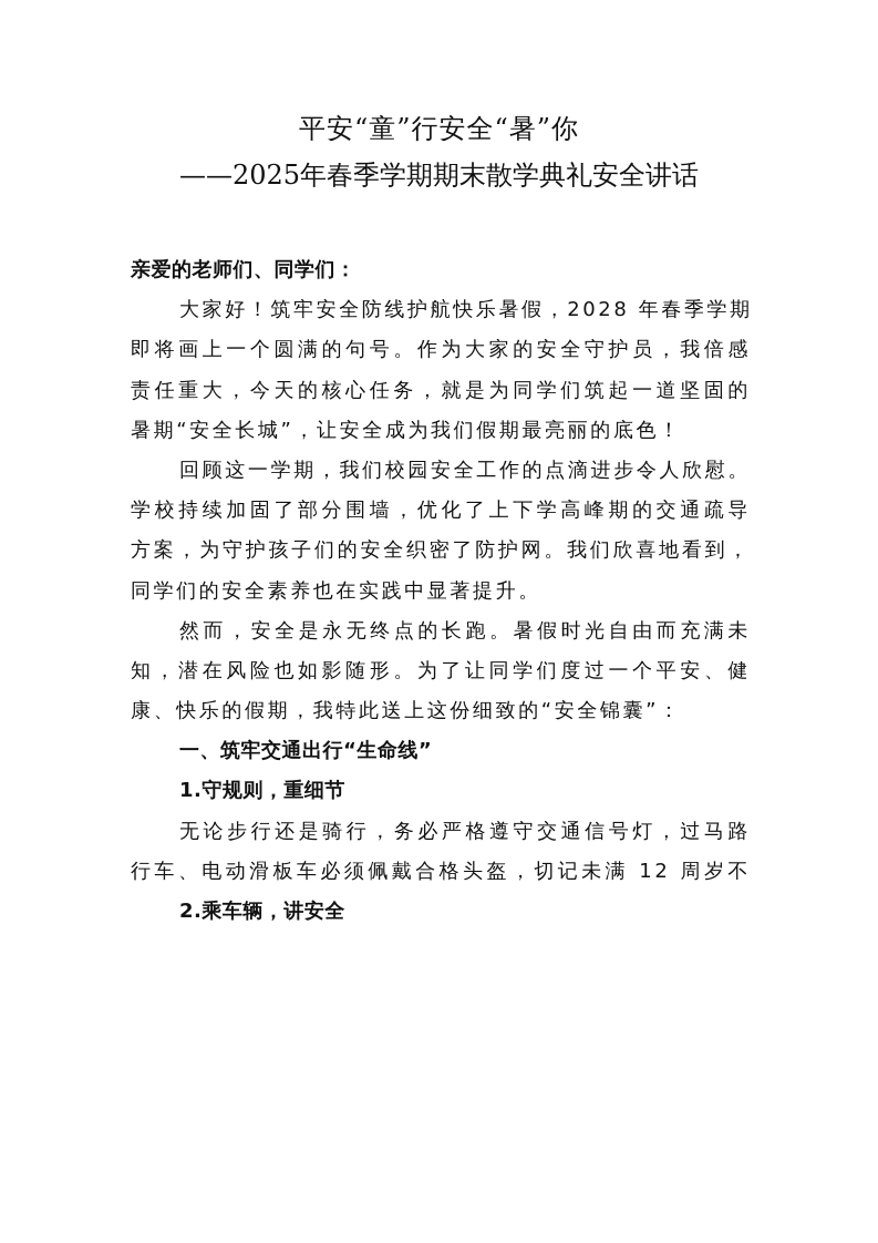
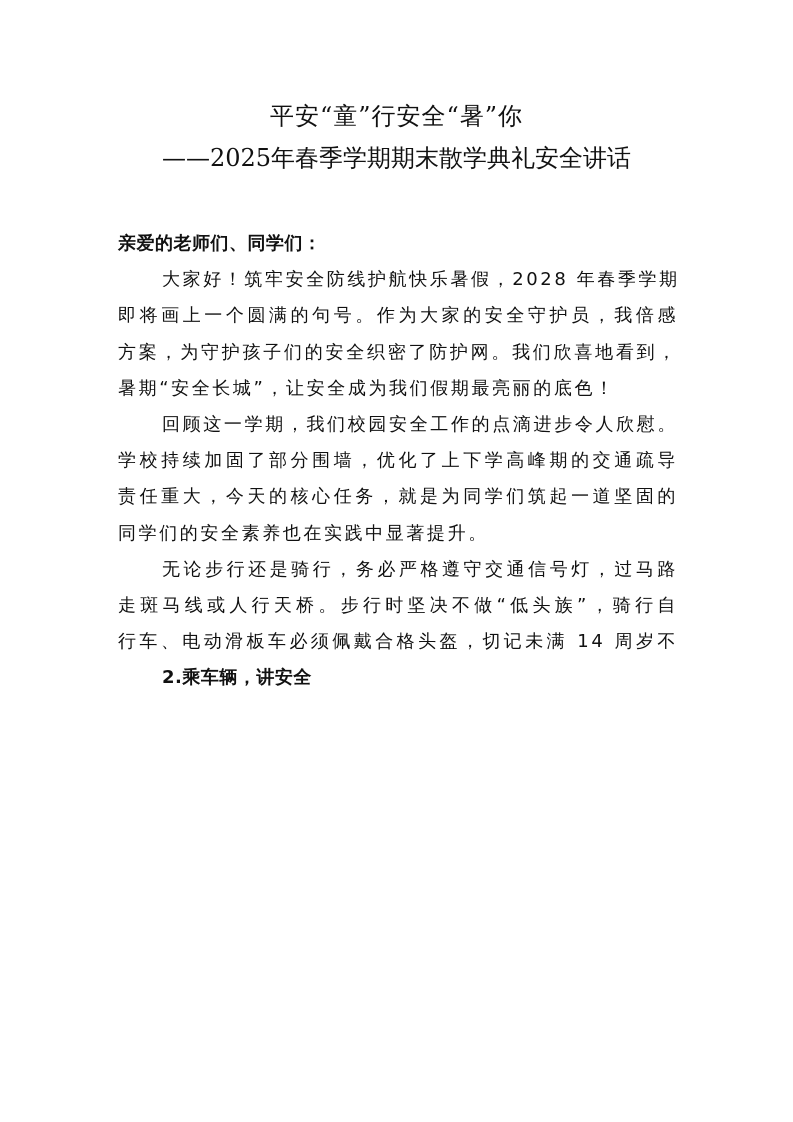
  平安“童”行安全“暑”你
  ——2025年春季学期期末散学典礼安全讲话
  亲爱的老师们、同学们：
  大家好！筑牢安全防线护航快乐暑假，2028 年春季学期
  即将画上一个圆满的句号。作为大家的安全守护员，我倍感
- 责任重大，今天的核心任务，就是为同学们筑起一道坚固的
+ 方案，为守护孩子们的安全织密了防护网。我们欣喜地看到，
  暑期“安全长城”，让安全成为我们假期最亮丽的底色！
  回顾这一学期，我们校园安全工作的点滴进步令人欣慰。
  学校持续加固了部分围墙，优化了上下学高峰期的交通疏导
- 方案，为守护孩子们的安全织密了防护网。我们欣喜地看到，
+ 责任重大，今天的核心任务，就是为同学们筑起一道坚固的
  同学们的安全素养也在实践中显著提升。
- 然而，安全是永无终点的长跑。暑假时光自由而充满未
- 知，潜在风险也如影随形。为了让同学们度过一个平安、健
- 康、快乐的假期，我特此送上这份细致的“安全锦囊”：
- 一、筑牢交通出行“生命线”
- 1.守规则，重细节
  无论步行还是骑行，务必严格遵守交通信号灯，过马路
+ 走斑马线或人行天桥。步行时坚决不做“低头族”，骑行自
- 行车、电动滑板车必须佩戴合格头盔，切记未满 12 周岁不
+ 行车、电动滑板车必须佩戴合格头盔，切记未满 14 周岁不
  2.乘车辆，讲安全
